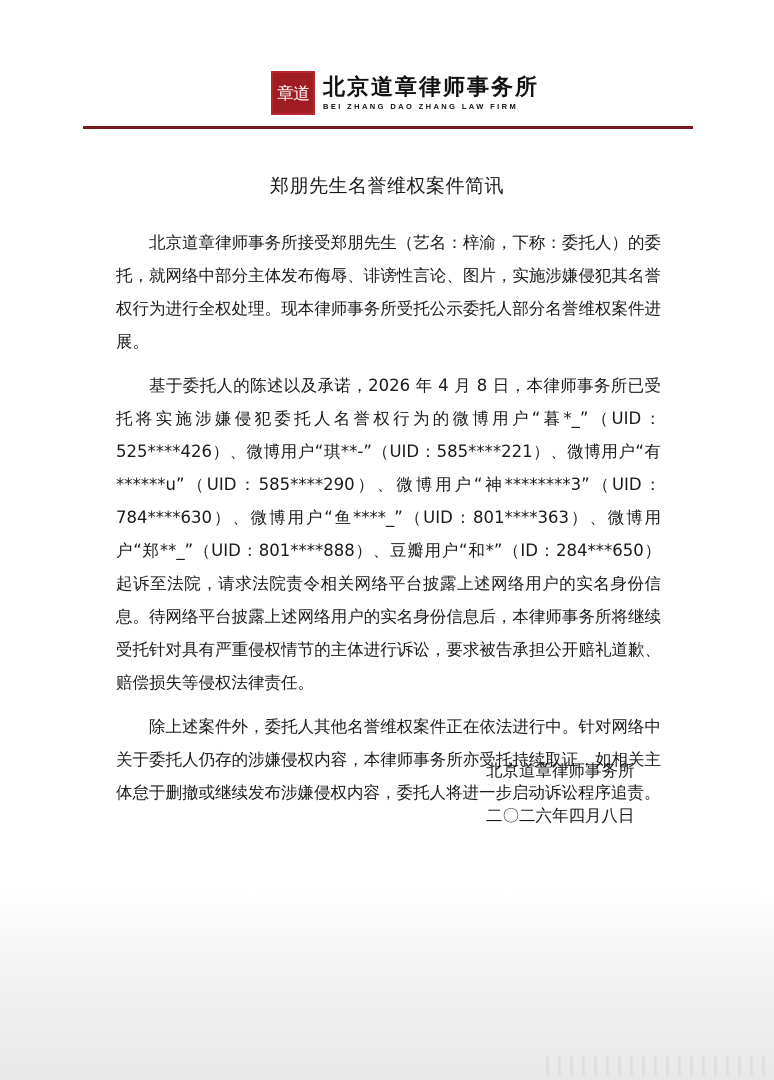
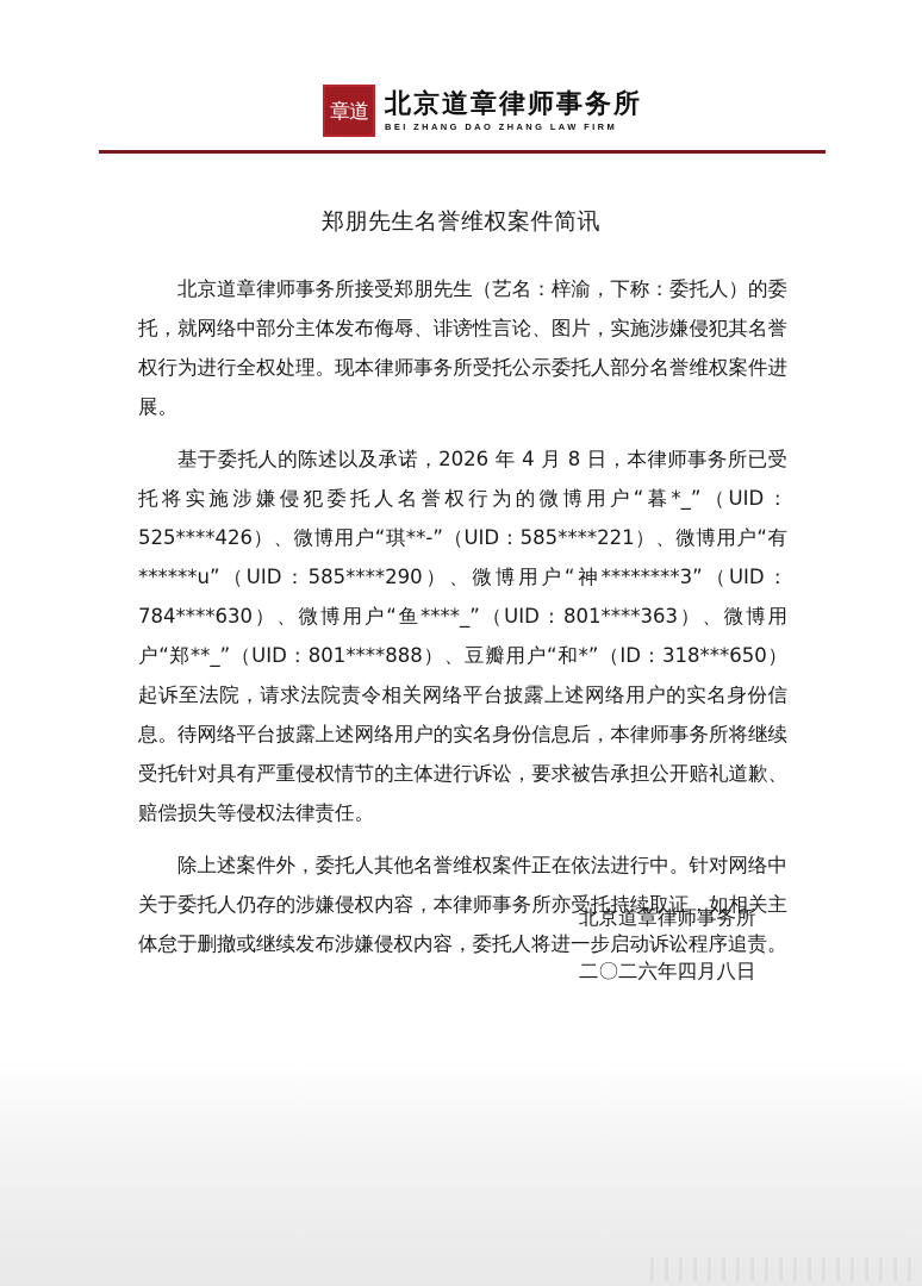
  章道
  北京道章律师事务所
  BEI ZHANG DAO ZHANG LAW FIRM
  郑朋先生名誉维权案件简讯
  北京道章律师事务所接受郑朋先生（艺名：梓渝，下称：委托人）的委托，就网络中部分主体发布侮辱、诽谤性言论、图片，实施涉嫌侵犯其名誉权行为进行全权处理。现本律师事务所受托公示委托人部分名誉维权案件进展。
- 基于委托人的陈述以及承诺，2026 年 4 月 8 日，本律师事务所已受托将实施涉嫌侵犯委托人名誉权行为的微博用户“暮*_”（UID：525****426）、微博用户“琪**-”（UID：585****221）、微博用户“有******u”（UID：585****290）、微博用户“神********3”（UID：784****630）、微博用户“鱼****_”（UID：801****363）、微博用户“郑**_”（UID：801****888）、豆瓣用户“和*”（ID：284***650）起诉至法院，请求法院责令相关网络平台披露上述网络用户的实名身份信息。待网络平台披露上述网络用户的实名身份信息后，本律师事务所将继续受托针对具有严重侵权情节的主体进行诉讼，要求被告承担公开赔礼道歉、赔偿损失等侵权法律责任。
+ 基于委托人的陈述以及承诺，2026 年 4 月 8 日，本律师事务所已受托将实施涉嫌侵犯委托人名誉权行为的微博用户“暮*_”（UID：525****426）、微博用户“琪**-”（UID：585****221）、微博用户“有******u”（UID：585****290）、微博用户“神********3”（UID：784****630）、微博用户“鱼****_”（UID：801****363）、微博用户“郑**_”（UID：801****888）、豆瓣用户“和*”（ID：318***650）起诉至法院，请求法院责令相关网络平台披露上述网络用户的实名身份信息。待网络平台披露上述网络用户的实名身份信息后，本律师事务所将继续受托针对具有严重侵权情节的主体进行诉讼，要求被告承担公开赔礼道歉、赔偿损失等侵权法律责任。
  除上述案件外，委托人其他名誉维权案件正在依法进行中。针对网络中关于委托人仍存的涉嫌侵权内容，本律师事务所亦受托持续取证，如相关主体怠于删撤或继续发布涉嫌侵权内容，委托人将进一步启动诉讼程序追责。
  北京道章律师事务所
  二〇二六年四月八日
